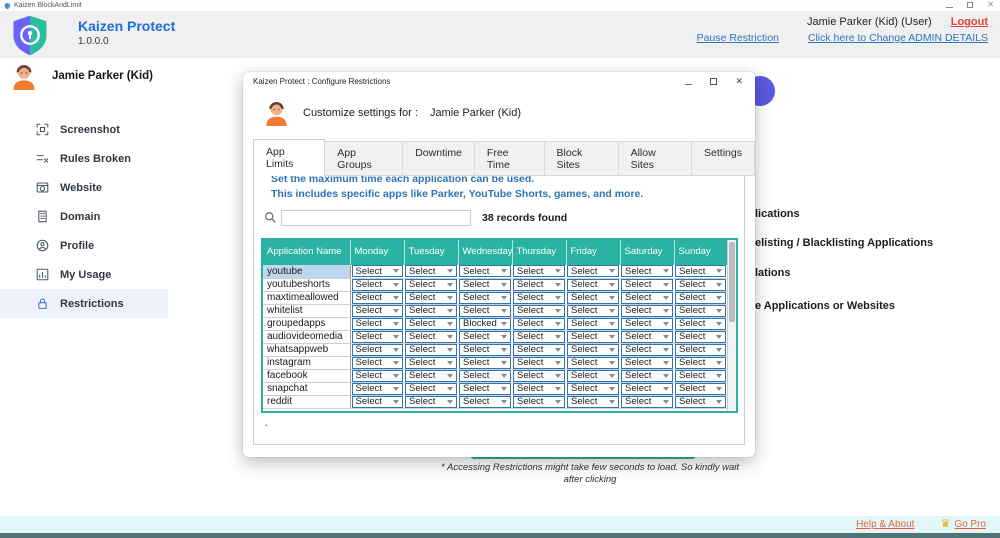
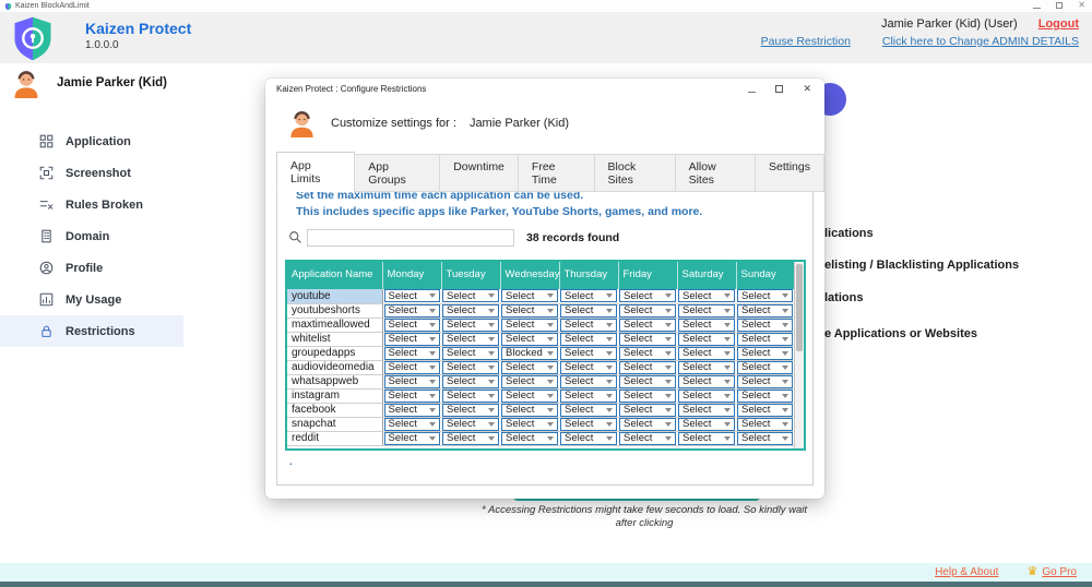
  ✕
  Kaizen Protect
  1.0.0.0
  Jamie Parker (Kid) (User) Logout
  Pause Restriction Click here to Change ADMIN DETAILS
  Jamie Parker (Kid)
+ Application
  Screenshot
  Rules Broken
- Website
  Domain
  Profile
  My Usage
  Restrictions
  lications
  elisting / Blacklisting Applications
  lations
  e Applications or Websites
  * Accessing Restrictions might take few seconds to load. So kindly wait after clicking
  Kaizen Protect : Configure Restrictions
  ✕
  Customize settings for :
  Jamie Parker (Kid)
  App Limits
  App Groups
  Downtime
  Free Time
  Block Sites
  Allow Sites
  Settings
  Set the maximum time each application can be used.
  This includes specific apps like Parker, YouTube Shorts, games, and more.
  38 records found
  Application Name	Monday	Tuesday	Wednesday	Thursday	Friday	Saturday	Sunday
  youtube	Select	Select	Select	Select	Select	Select	Select
  youtubeshorts	Select	Select	Select	Select	Select	Select	Select
  maxtimeallowed	Select	Select	Select	Select	Select	Select	Select
  whitelist	Select	Select	Select	Select	Select	Select	Select
  groupedapps	Select	Select	Blocked	Select	Select	Select	Select
  audiovideomedia	Select	Select	Select	Select	Select	Select	Select
  whatsappweb	Select	Select	Select	Select	Select	Select	Select
  instagram	Select	Select	Select	Select	Select	Select	Select
  facebook	Select	Select	Select	Select	Select	Select	Select
  snapchat	Select	Select	Select	Select	Select	Select	Select
  reddit	Select	Select	Select	Select	Select	Select	Select
  .
  Help & About
  ♛
  Go Pro
